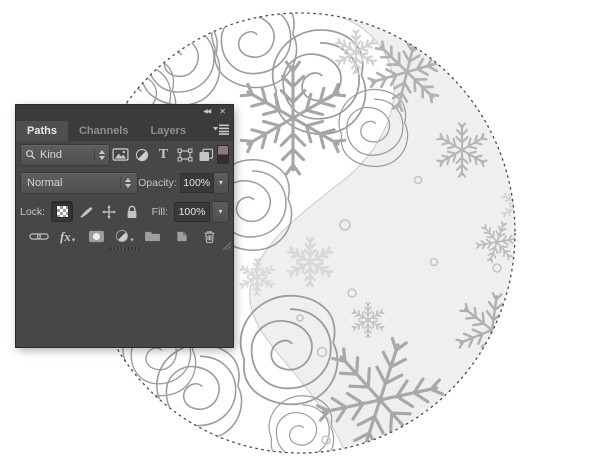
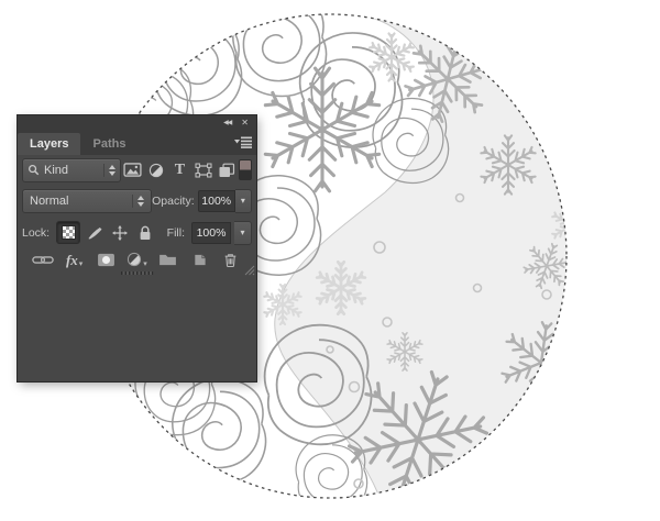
  ✕
- Paths
+ Layers
- Channels
- Layers
+ Paths
  Kind
  T
  Normal
  Opacity:
  100%
  ▾
  Lock:
  Fill:
  100%
  ▾
  fx
